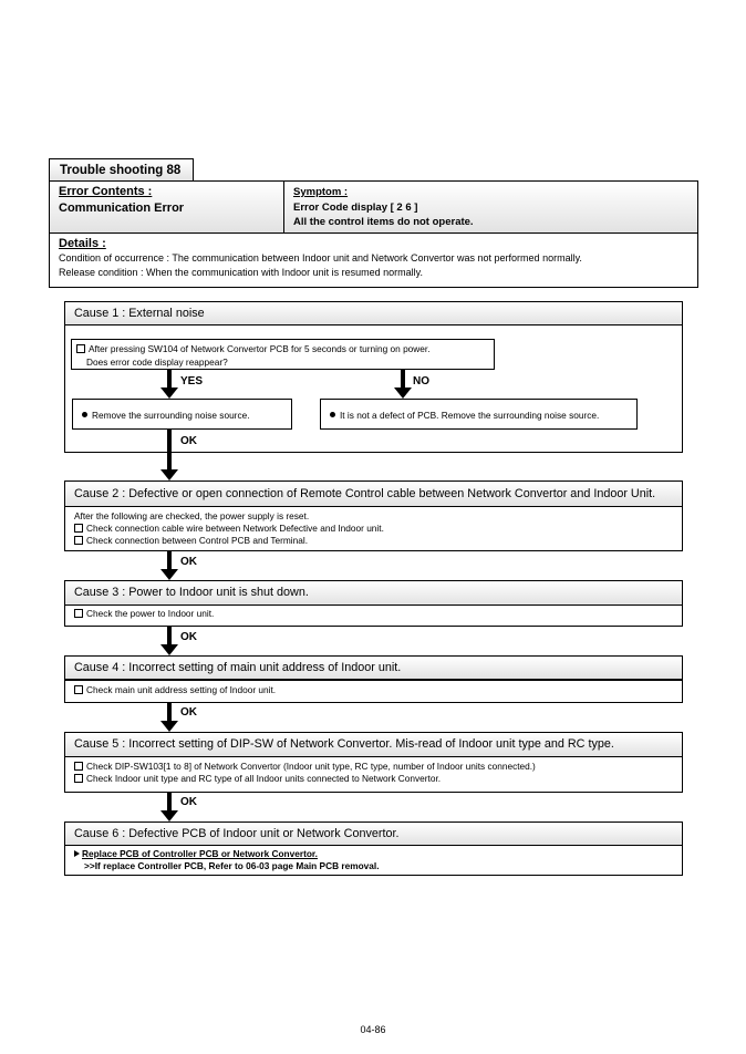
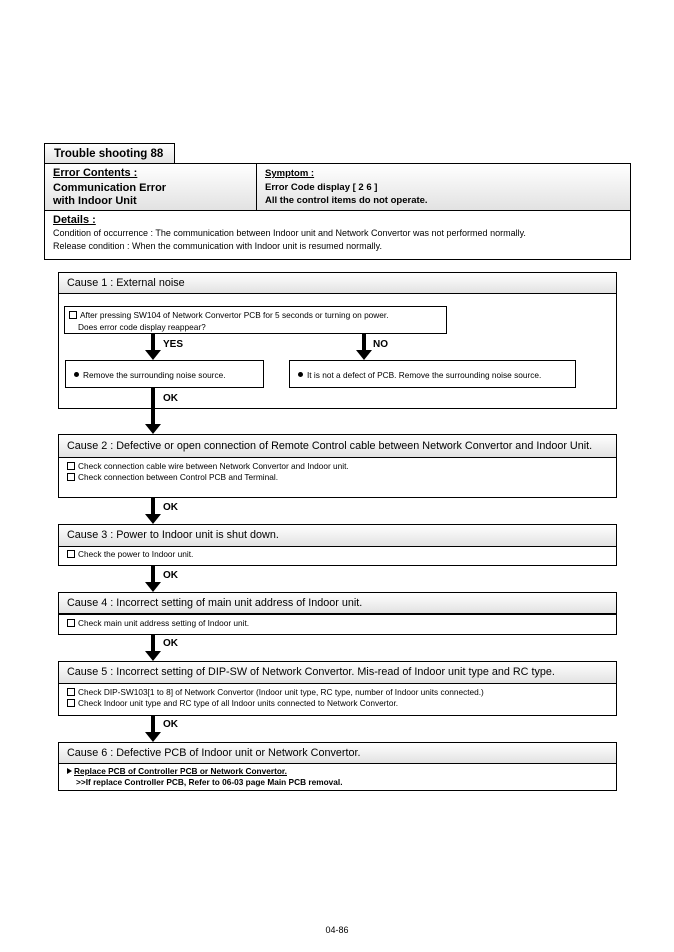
  Trouble shooting 88
  Error Contents :
  Communication Error
+ with Indoor Unit
  Symptom :
  Error Code display [ 2 6 ]
  All the control items do not operate.
  Details :
  Condition of occurrence : The communication between Indoor unit and Network Convertor was not performed normally.
  Release condition : When the communication with Indoor unit is resumed normally.
  Cause 1 : External noise
  After pressing SW104 of Network Convertor PCB for 5 seconds or turning on power.
  Does error code display reappear?
  YES
  NO
  Remove the surrounding noise source.
  It is not a defect of PCB. Remove the surrounding noise source.
  OK
  Cause 2 : Defective or open connection of Remote Control cable between Network Convertor and Indoor Unit.
- After the following are checked, the power supply is reset.
- Check connection cable wire between Network Defective and Indoor unit.
+ Check connection cable wire between Network Convertor and Indoor unit.
  Check connection between Control PCB and Terminal.
  OK
  Cause 3 : Power to Indoor unit is shut down.
  Check the power to Indoor unit.
  OK
  Cause 4 : Incorrect setting of main unit address of Indoor unit.
  Check main unit address setting of Indoor unit.
  OK
  Cause 5 : Incorrect setting of DIP-SW of Network Convertor. Mis-read of Indoor unit type and RC type.
  Check DIP-SW103[1 to 8] of Network Convertor (Indoor unit type, RC type, number of Indoor units connected.)
  Check Indoor unit type and RC type of all Indoor units connected to Network Convertor.
  OK
  Cause 6 : Defective PCB of Indoor unit or Network Convertor.
  Replace PCB of Controller PCB or Network Convertor.
  >>If replace Controller PCB, Refer to 06-03 page Main PCB removal.
  04-86
